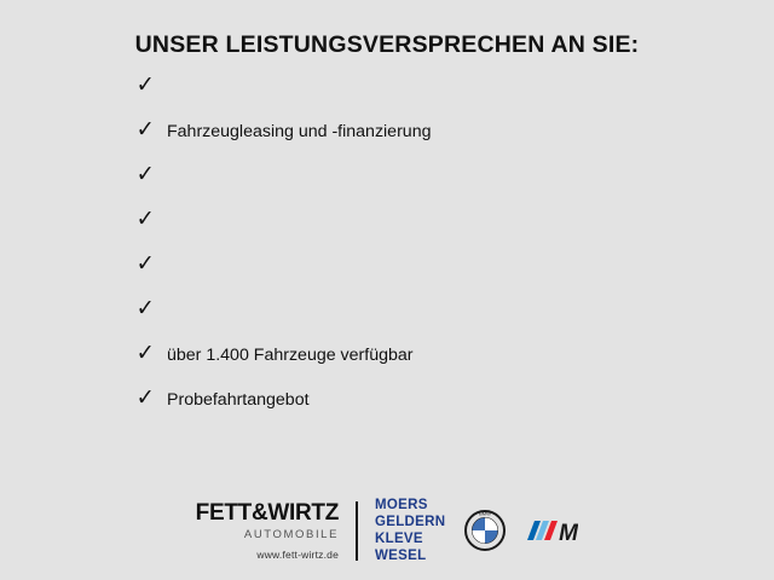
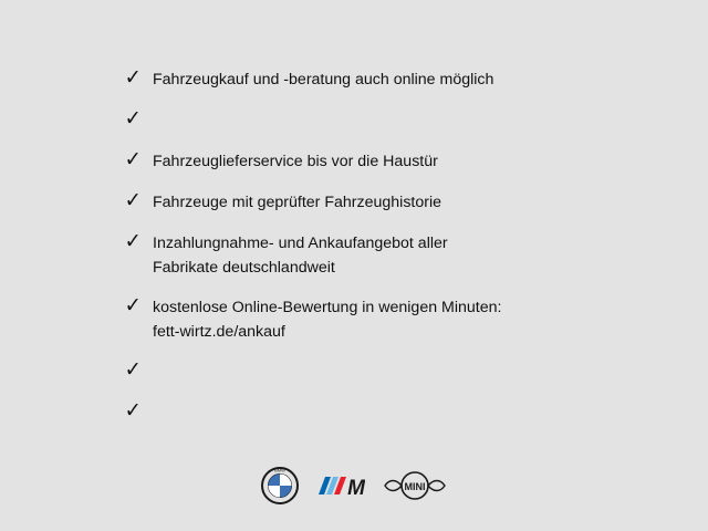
- UNSER LEISTUNGSVERSPRECHEN AN SIE:
  ✓
+ Fahrzeugkauf und -beratung auch online möglich
  ✓
- Fahrzeugleasing und -finanzierung
  ✓
+ Fahrzeuglieferservice bis vor die Haustür
  ✓
+ Fahrzeuge mit geprüfter Fahrzeughistorie
  ✓
+ Inzahlungnahme- und Ankaufangebot aller
+ Fabrikate deutschlandweit
  ✓
+ kostenlose Online-Bewertung in wenigen Minuten:
+ fett-wirtz.de/ankauf
  ✓
- über 1.400 Fahrzeuge verfügbar
  ✓
- Probefahrtangebot
- FETT&WIRTZ
- AUTOMOBILE
- www.fett-wirtz.de
- MOERS
- GELDERN
- KLEVE
- WESEL
  M
+ MINI
